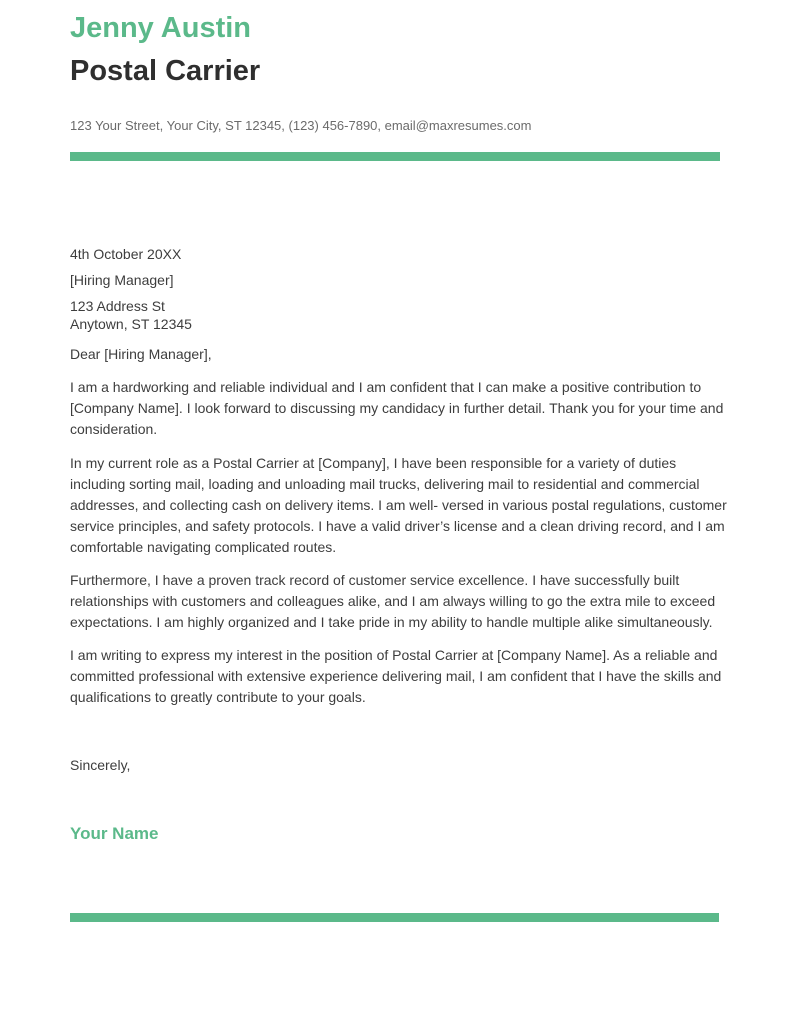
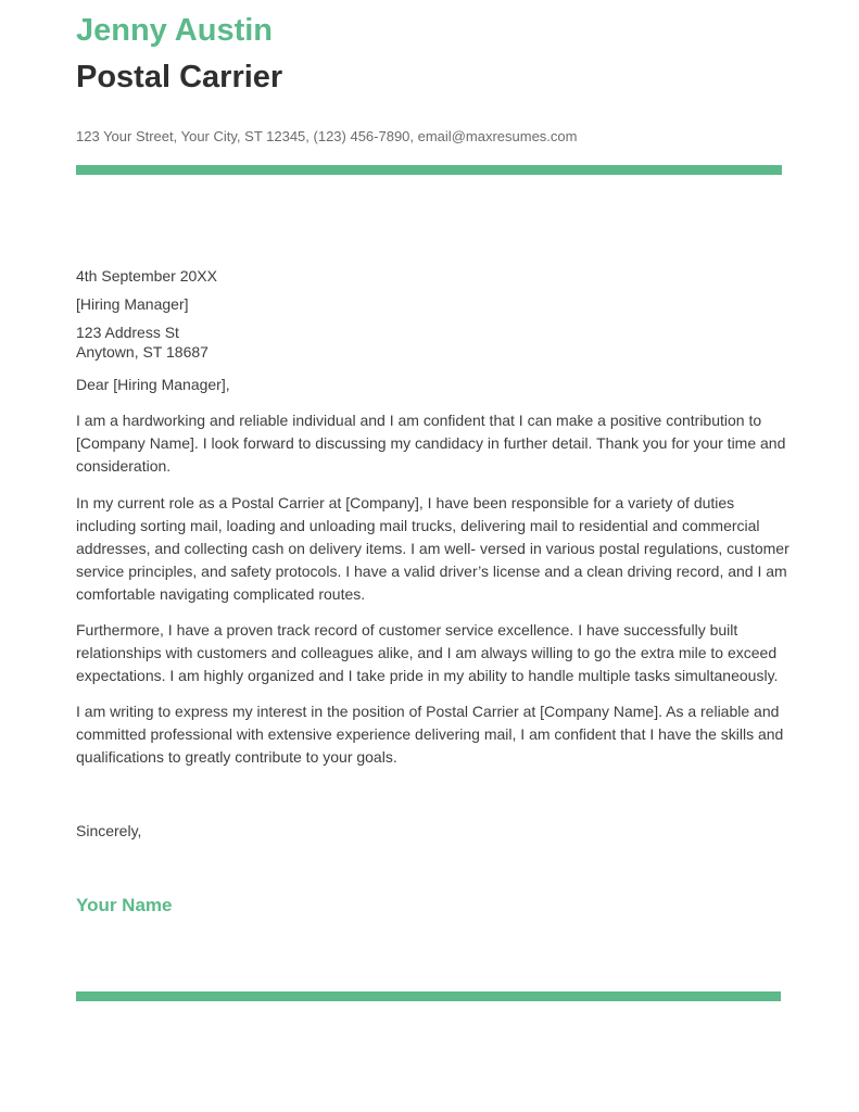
  Jenny Austin
  Postal Carrier
  123 Your Street, Your City, ST 12345, (123) 456-7890, email@maxresumes.com
- 4th October 20XX
+ 4th September 20XX
  [Hiring Manager]
  123 Address St
- Anytown, ST 12345
+ Anytown, ST 18687
  Dear [Hiring Manager],
  I am a hardworking and reliable individual and I am confident that I can make a positive contribution to [Company Name]. I look forward to discussing my candidacy in further detail. Thank you for your time and consideration.
  In my current role as a Postal Carrier at [Company], I have been responsible for a variety of duties including sorting mail, loading and unloading mail trucks, delivering mail to residential and commercial addresses, and collecting cash on delivery items. I am well- versed in various postal regulations, customer service principles, and safety protocols. I have a valid driver’s license and a clean driving record, and I am comfortable navigating complicated routes.
- Furthermore, I have a proven track record of customer service excellence. I have successfully built relationships with customers and colleagues alike, and I am always willing to go the extra mile to exceed expectations. I am highly organized and I take pride in my ability to handle multiple alike simultaneously.
+ Furthermore, I have a proven track record of customer service excellence. I have successfully built relationships with customers and colleagues alike, and I am always willing to go the extra mile to exceed expectations. I am highly organized and I take pride in my ability to handle multiple tasks simultaneously.
  I am writing to express my interest in the position of Postal Carrier at [Company Name]. As a reliable and committed professional with extensive experience delivering mail, I am confident that I have the skills and qualifications to greatly contribute to your goals.
  Sincerely,
  Your Name
